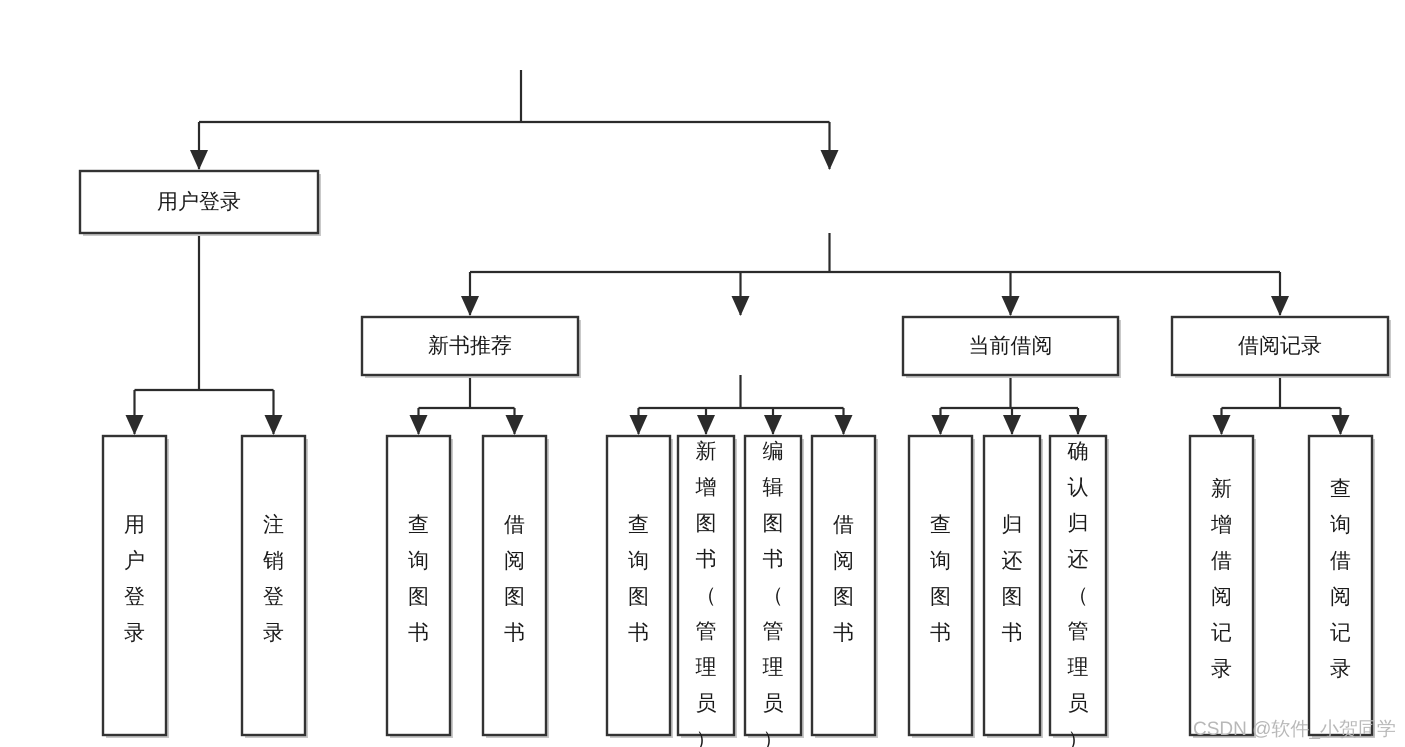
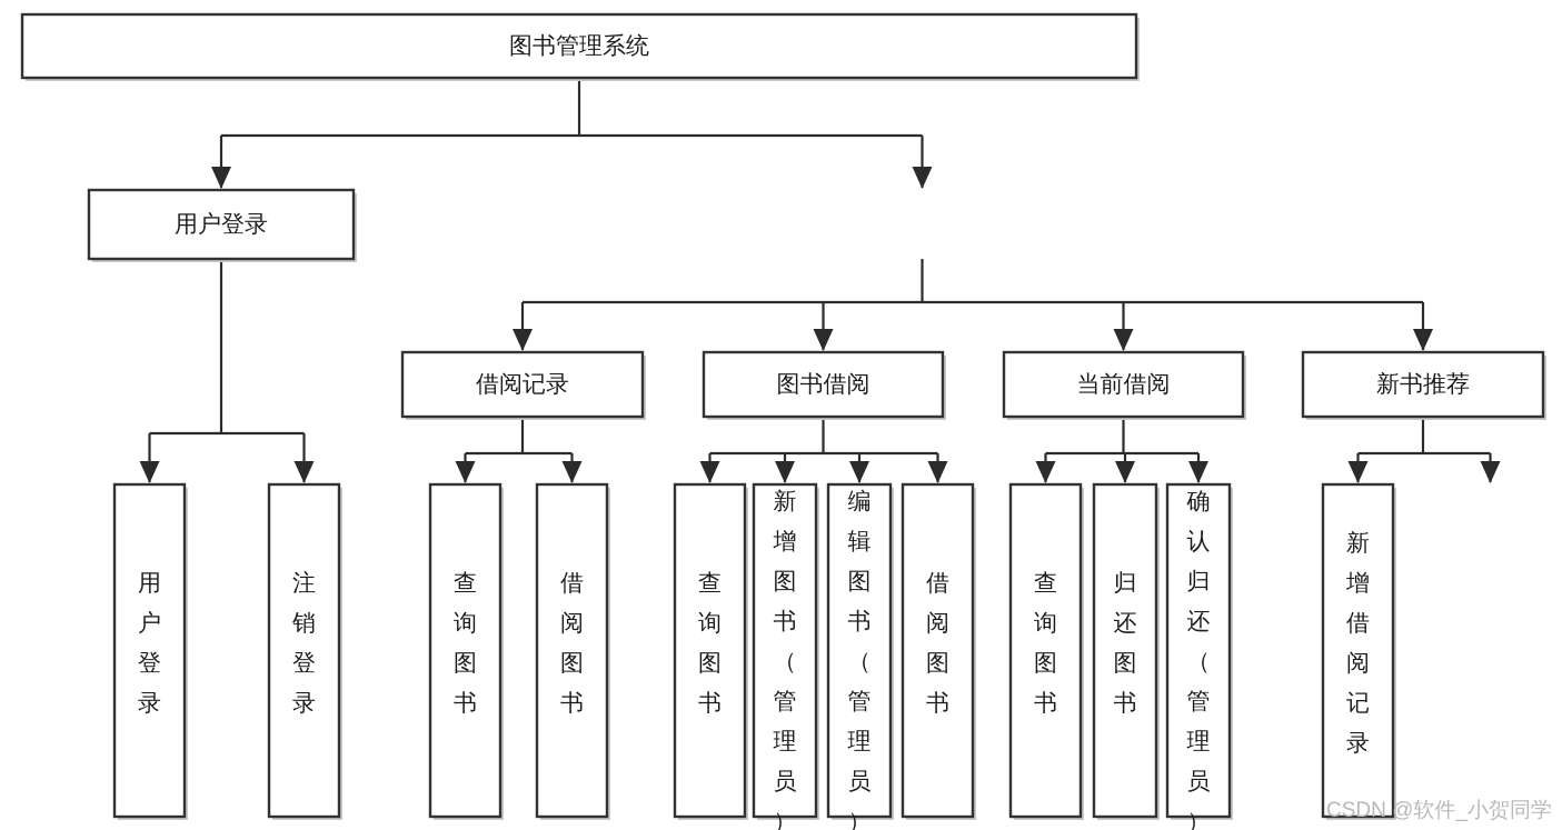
+ 图书管理系统
  用户登录
- 新书推荐
+ 借阅记录
+ 图书借阅
  当前借阅
- 借阅记录
+ 新书推荐
  用户登录
  注销登录
  查询图书
  借阅图书
  查询图书
  新增图书（管理员）
  编辑图书（管理员）
  借阅图书
  查询图书
  归还图书
  确认归还（管理员）
  新增借阅记录
- 查询借阅记录
  CSDN @软件_小贺同学
